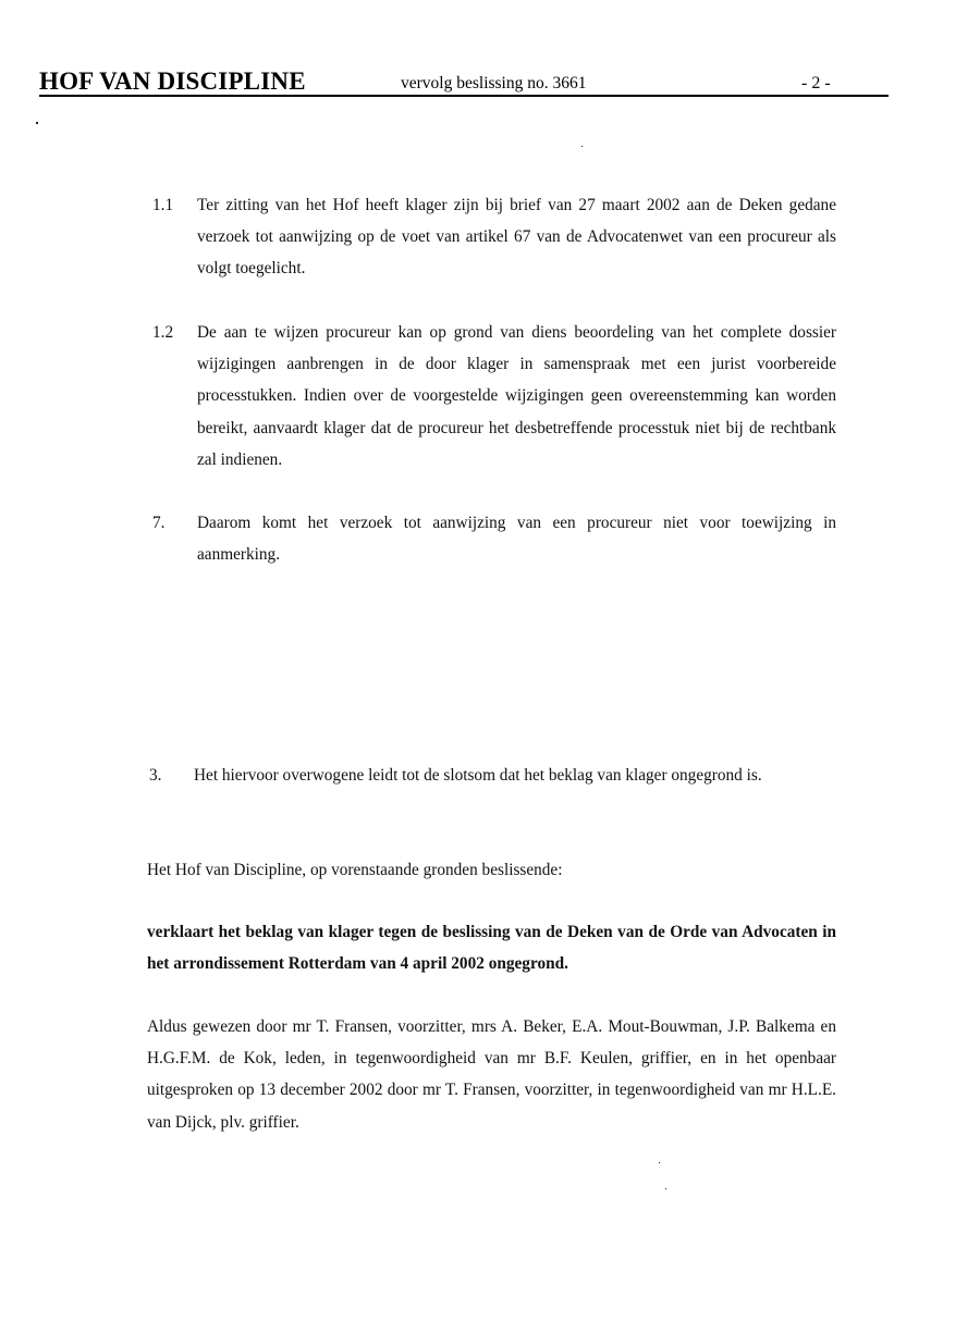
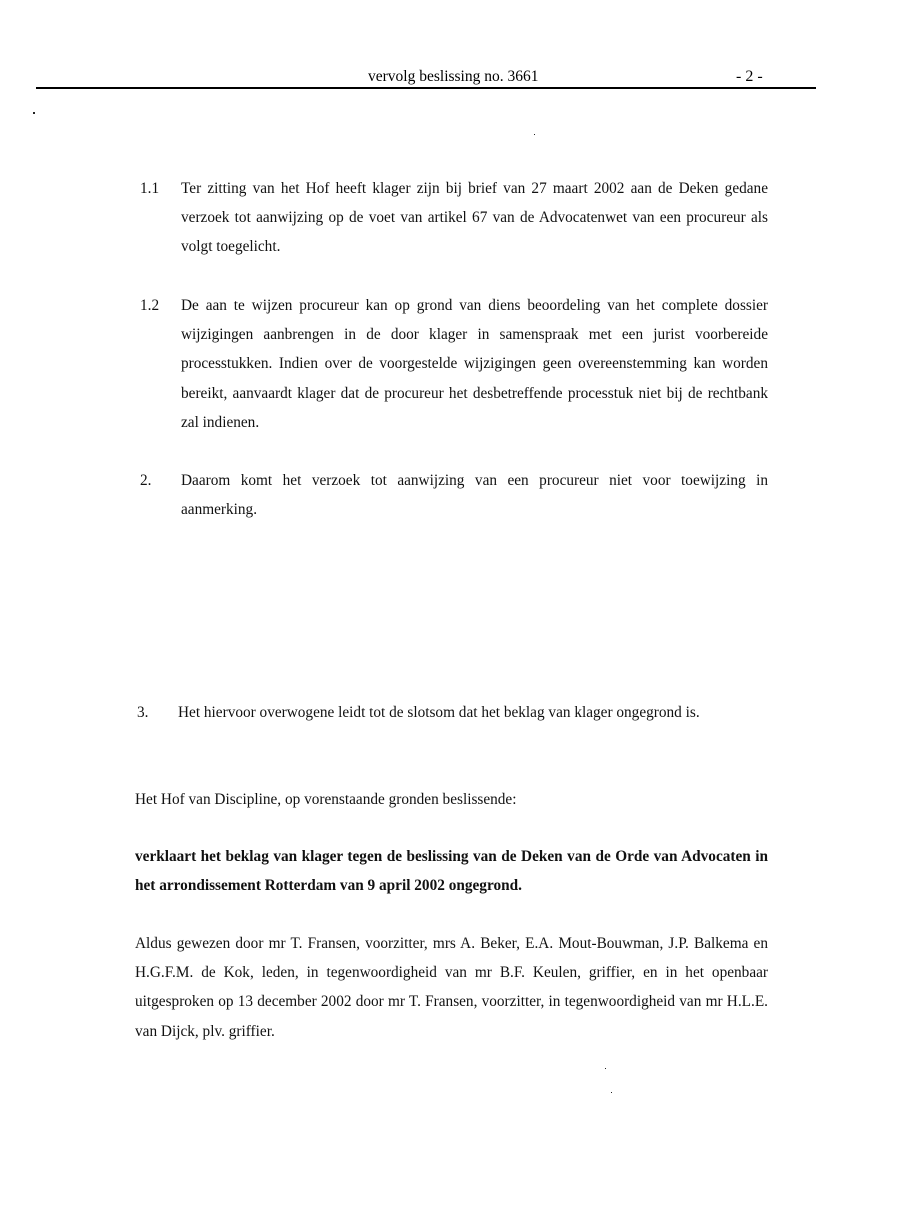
- HOF VAN DISCIPLINE
  vervolg beslissing no. 3661
  - 2 -
  1.1
  Ter zitting van het Hof heeft klager zijn bij brief van 27 maart 2002 aan de Deken gedane verzoek tot aanwijzing op de voet van artikel 67 van de Advocatenwet van een procureur als volgt toegelicht.
  1.2
  De aan te wijzen procureur kan op grond van diens beoordeling van het complete dossier wijzigingen aanbrengen in de door klager in samenspraak met een jurist voorbereide processtukken. Indien over de voorgestelde wijzigingen geen overeenstemming kan worden bereikt, aanvaardt klager dat de procureur het desbetreffende processtuk niet bij de rechtbank zal indienen.
- 7.
+ 2.
  Daarom komt het verzoek tot aanwijzing van een procureur niet voor toewijzing in aanmerking.
  3.
  Het hiervoor overwogene leidt tot de slotsom dat het beklag van klager ongegrond is.
  Het Hof van Discipline, op vorenstaande gronden beslissende:
- verklaart het beklag van klager tegen de beslissing van de Deken van de Orde van Advocaten in het arrondissement Rotterdam van 4 april 2002 ongegrond.
+ verklaart het beklag van klager tegen de beslissing van de Deken van de Orde van Advocaten in het arrondissement Rotterdam van 9 april 2002 ongegrond.
  Aldus gewezen door mr T. Fransen, voorzitter, mrs A. Beker, E.A. Mout-Bouwman, J.P. Balkema en H.G.F.M. de Kok, leden, in tegenwoordigheid van mr B.F. Keulen, griffier, en in het openbaar uitgesproken op 13 december 2002 door mr T. Fransen, voorzitter, in tegenwoordigheid van mr H.L.E. van Dijck, plv. griffier.
